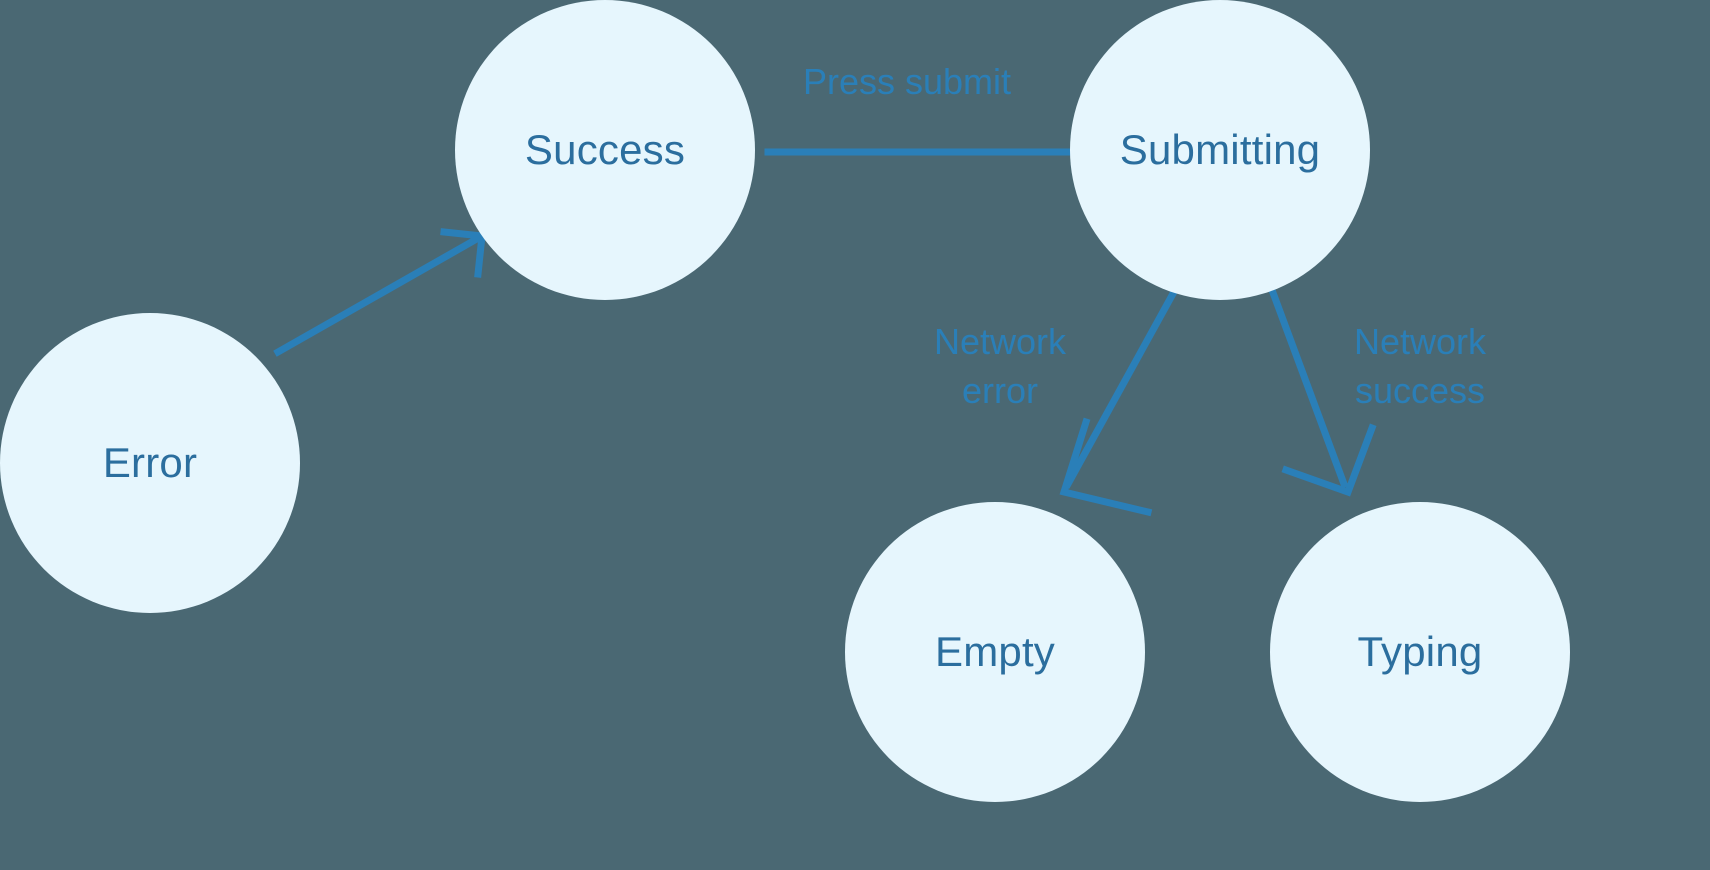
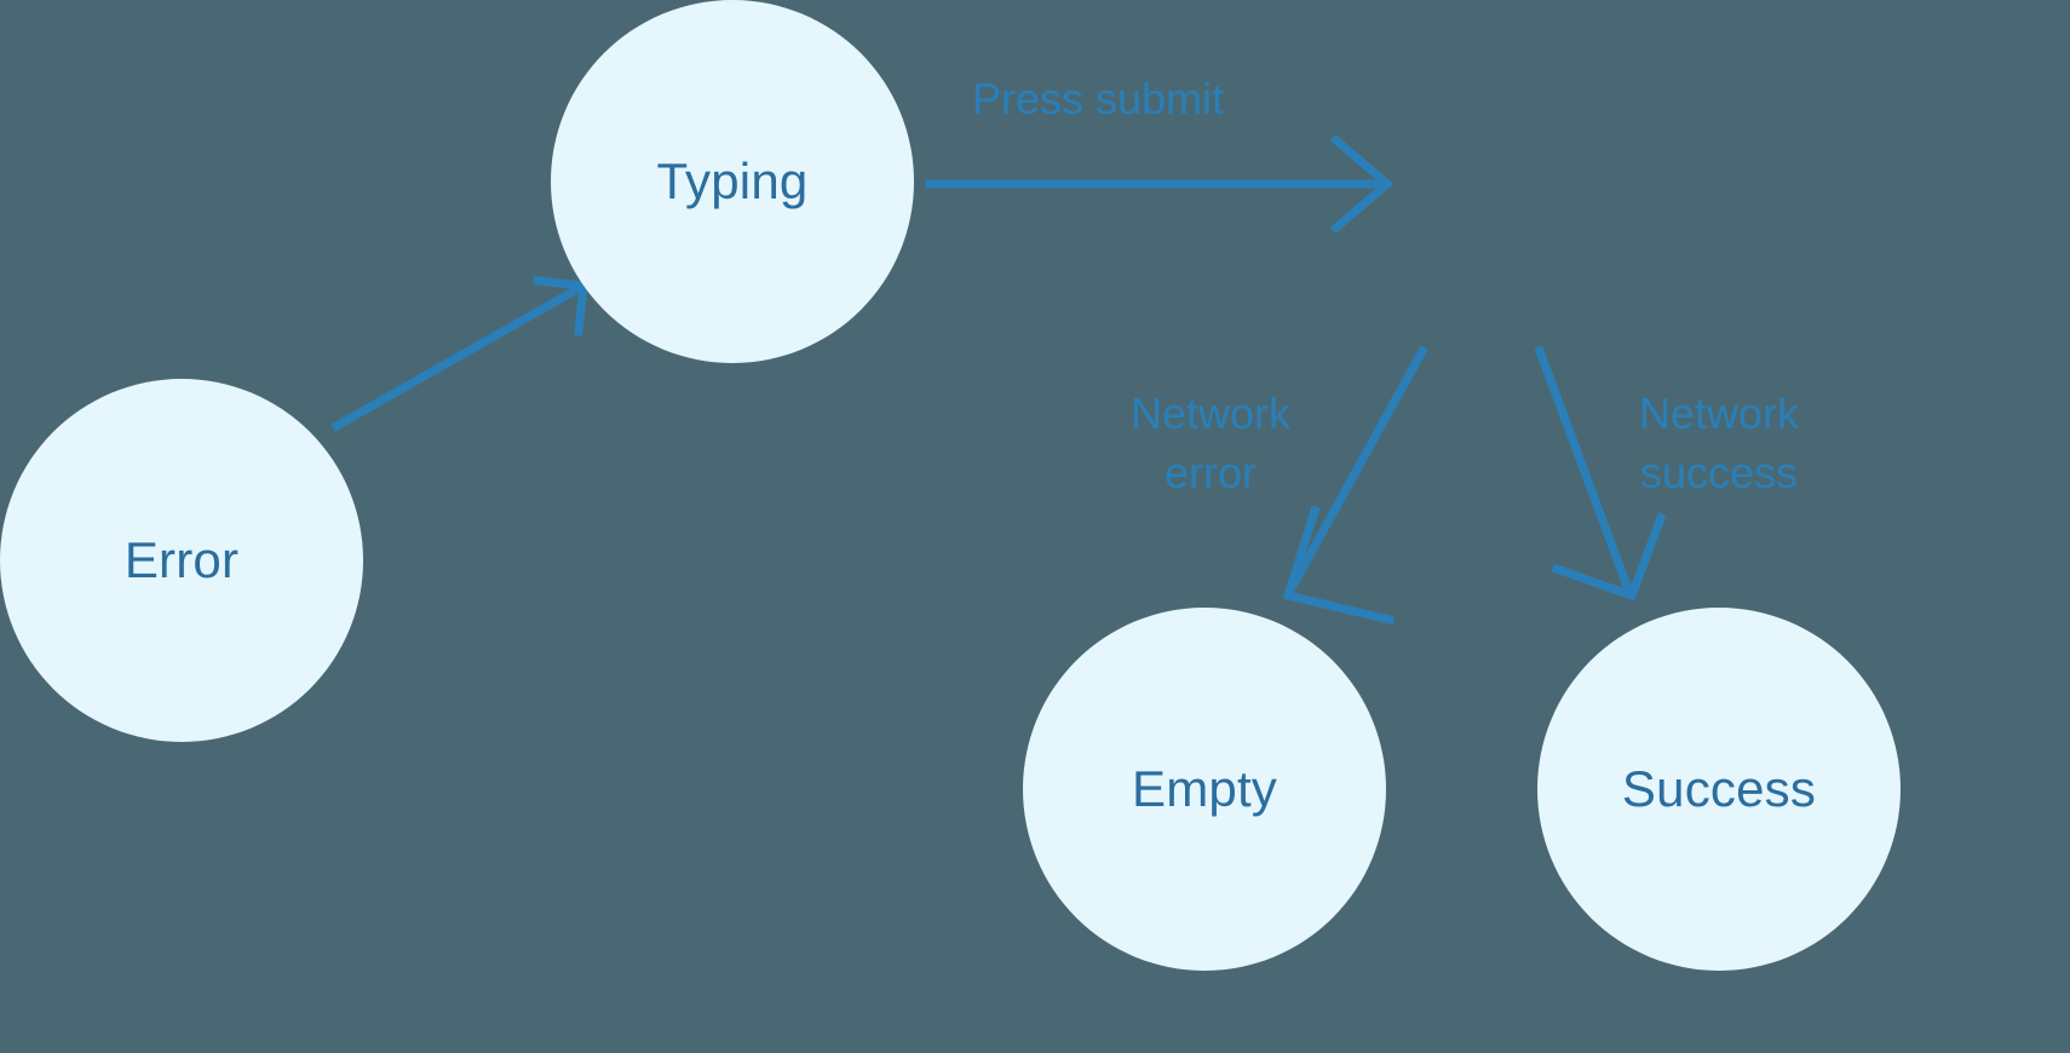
  Error
- Success
+ Typing
- Submitting
  Empty
- Typing
+ Success
  Press submit
  Network
  error
  Network
  success
